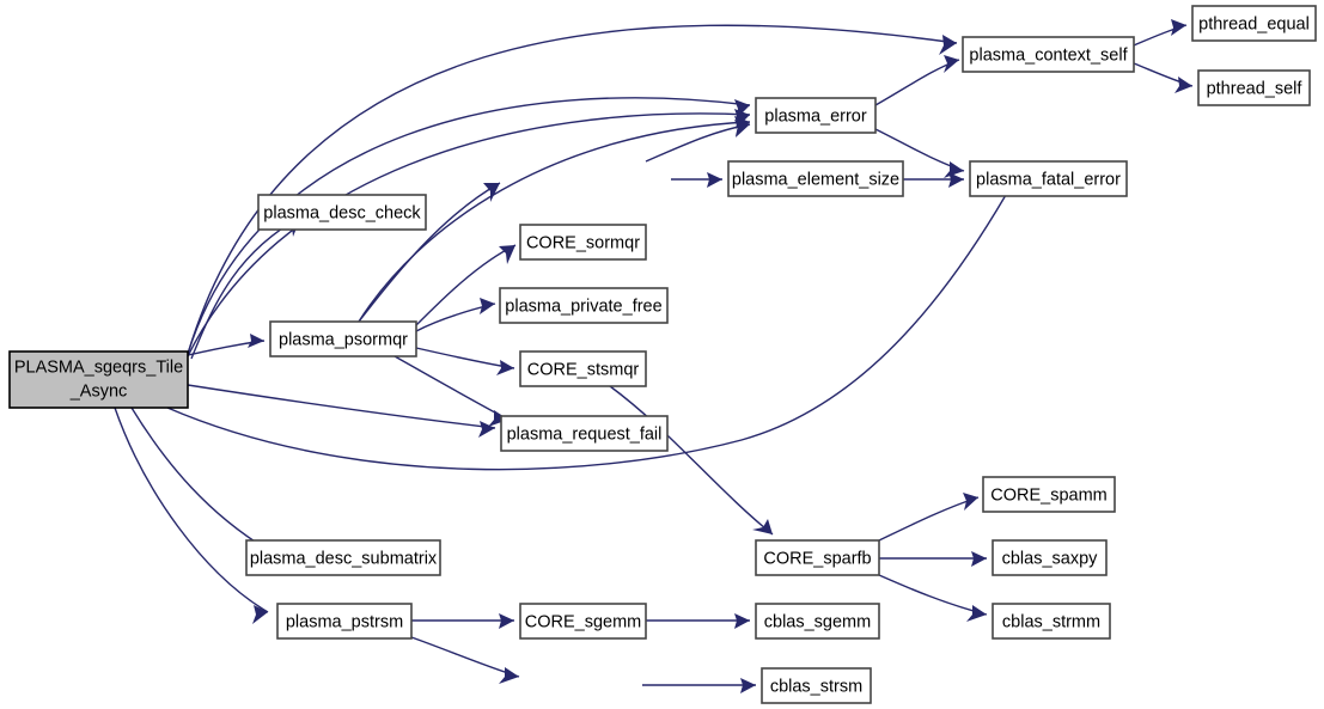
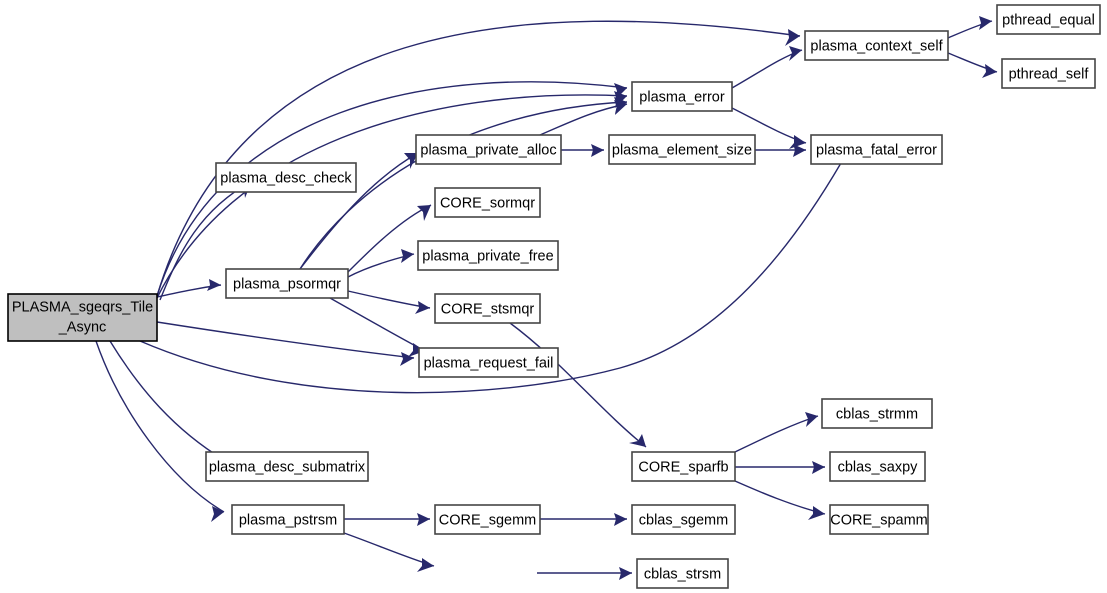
  PLASMA_sgeqrs_Tile
  _Async
  plasma_desc_check
  plasma_psormqr
  plasma_desc_submatrix
  plasma_pstrsm
+ plasma_private_alloc
  CORE_sormqr
  plasma_private_free
  CORE_stsmqr
  plasma_request_fail
  CORE_sgemm
  plasma_error
  plasma_element_size
  CORE_sparfb
  cblas_sgemm
  cblas_strsm
  plasma_context_self
  plasma_fatal_error
- CORE_spamm
+ cblas_strmm
  cblas_saxpy
- cblas_strmm
+ CORE_spamm
  pthread_equal
  pthread_self
